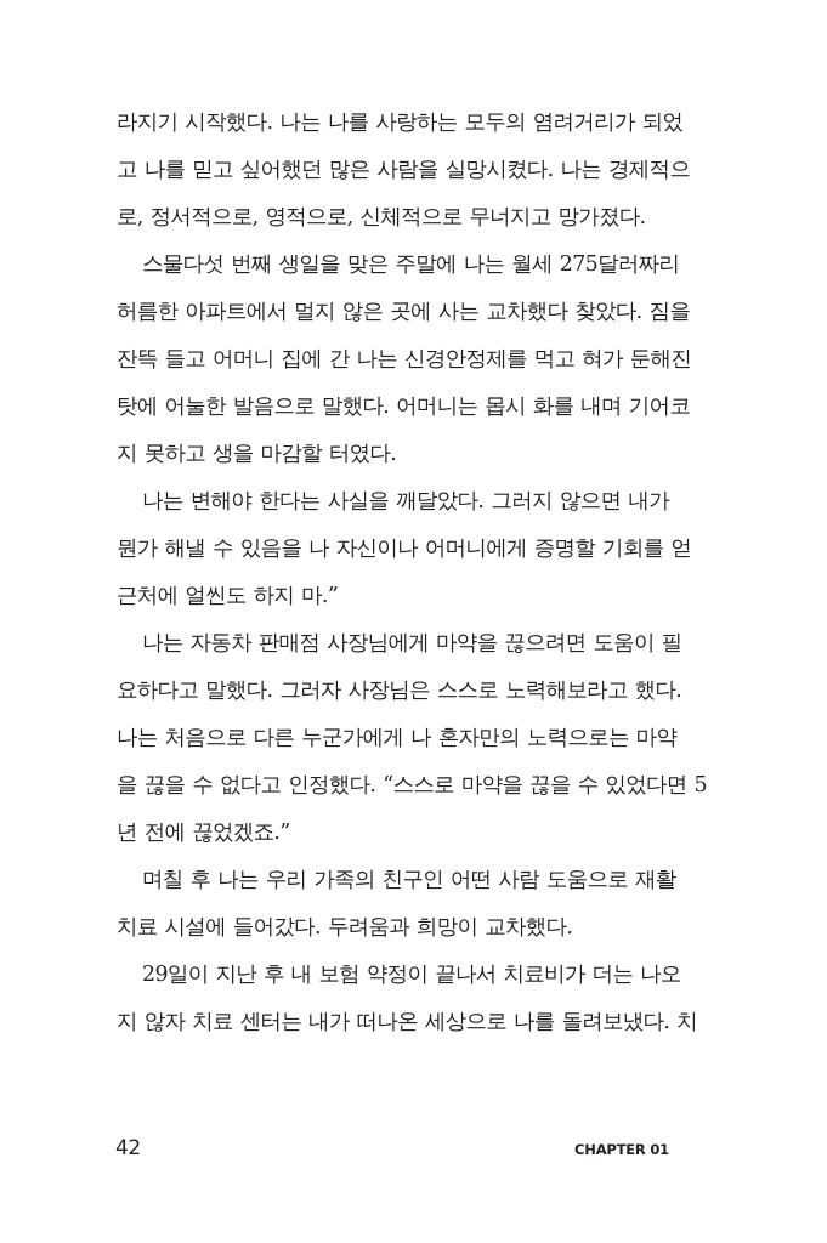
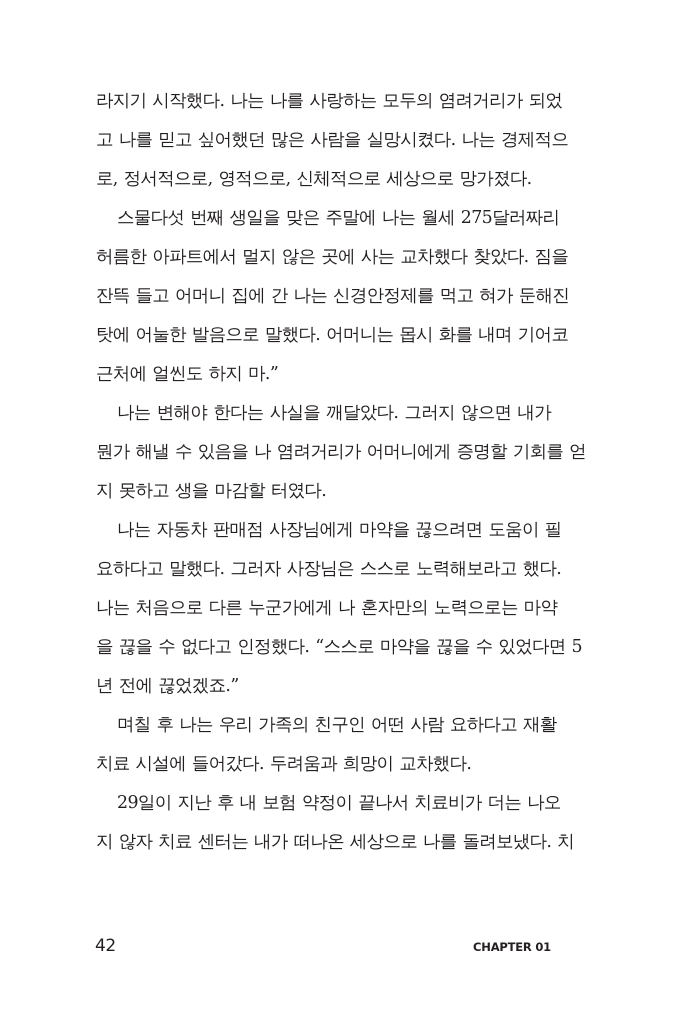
  라지기 시작했다. 나는 나를 사랑하는 모두의 염려거리가 되었
  고 나를 믿고 싶어했던 많은 사람을 실망시켰다. 나는 경제적으
- 로, 정서적으로, 영적으로, 신체적으로 무너지고 망가졌다.
+ 로, 정서적으로, 영적으로, 신체적으로 세상으로 망가졌다.
  스물다섯 번째 생일을 맞은 주말에 나는 월세 275달러짜리
  허름한 아파트에서 멀지 않은 곳에 사는 교차했다 찾았다. 짐을
  잔뜩 들고 어머니 집에 간 나는 신경안정제를 먹고 혀가 둔해진
  탓에 어눌한 발음으로 말했다. 어머니는 몹시 화를 내며 기어코
- 지 못하고 생을 마감할 터였다.
+ 근처에 얼씬도 하지 마.”
  나는 변해야 한다는 사실을 깨달았다. 그러지 않으면 내가
- 뭔가 해낼 수 있음을 나 자신이나 어머니에게 증명할 기회를 얻
+ 뭔가 해낼 수 있음을 나 염려거리가 어머니에게 증명할 기회를 얻
- 근처에 얼씬도 하지 마.”
+ 지 못하고 생을 마감할 터였다.
  나는 자동차 판매점 사장님에게 마약을 끊으려면 도움이 필
  요하다고 말했다. 그러자 사장님은 스스로 노력해보라고 했다.
  나는 처음으로 다른 누군가에게 나 혼자만의 노력으로는 마약
  을 끊을 수 없다고 인정했다. “스스로 마약을 끊을 수 있었다면 5
  년 전에 끊었겠죠.”
- 며칠 후 나는 우리 가족의 친구인 어떤 사람 도움으로 재활
+ 며칠 후 나는 우리 가족의 친구인 어떤 사람 요하다고 재활
  치료 시설에 들어갔다. 두려움과 희망이 교차했다.
  29일이 지난 후 내 보험 약정이 끝나서 치료비가 더는 나오
  지 않자 치료 센터는 내가 떠나온 세상으로 나를 돌려보냈다. 치
  42
  CHAPTER 01
